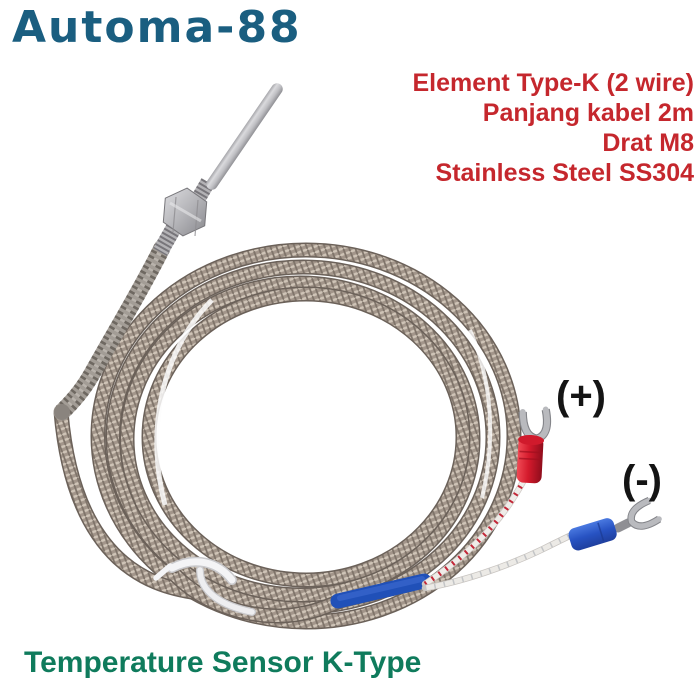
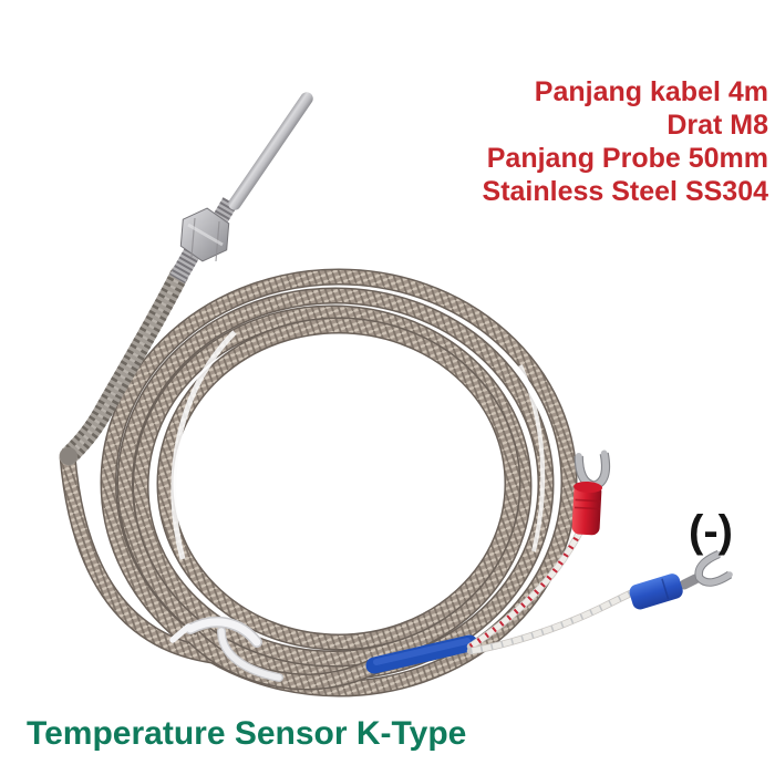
- Automa-88
- Element Type-K (2 wire)
- Panjang kabel 2m
+ Panjang kabel 4m
  Drat M8
+ Panjang Probe 50mm
  Stainless Steel SS304
- (+)
  (-)
  Temperature Sensor K-Type
